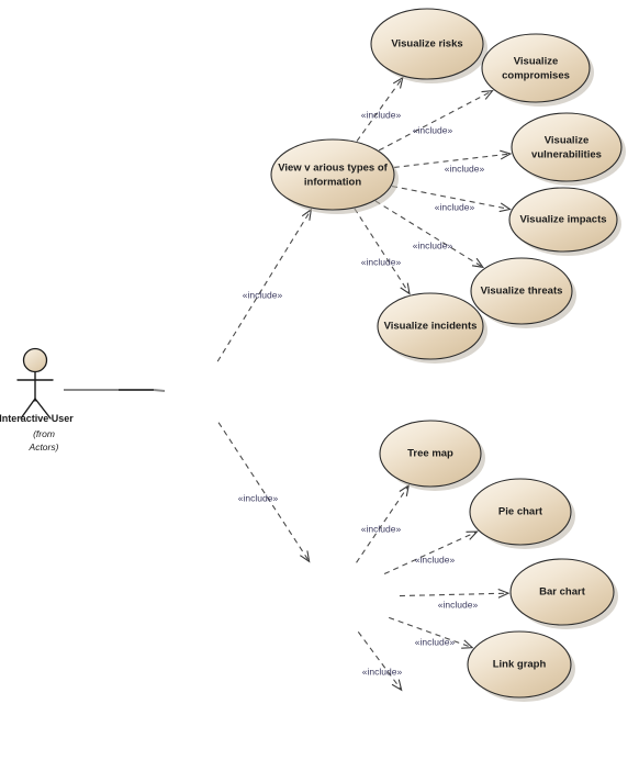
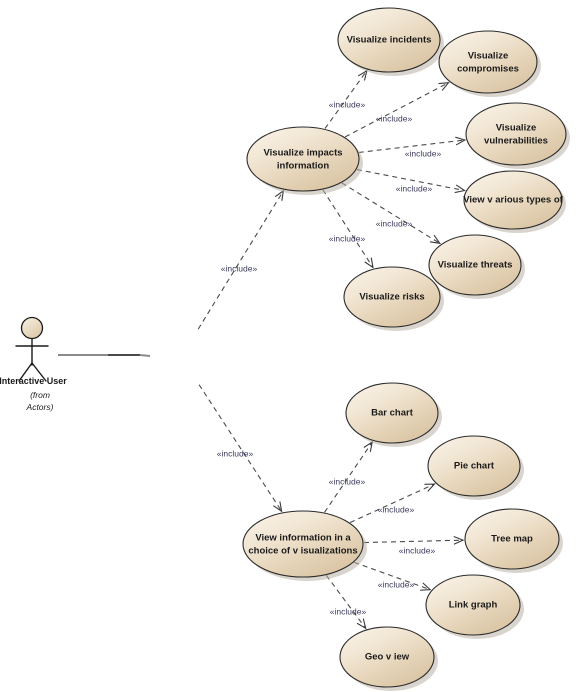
- View v arious types of
+ Visualize impacts
  information
- Visualize risks
+ Visualize incidents
  Visualize
  compromises
  Visualize
  vulnerabilities
- Visualize impacts
+ View v arious types of
  Visualize threats
- Visualize incidents
+ Visualize risks
+ View information in a
+ choice of v isualizations
- Tree map
+ Bar chart
  Pie chart
- Bar chart
+ Tree map
  Link graph
+ Geo v iew
  «include»
  «include»
  «include»
  «include»
  «include»
  «include»
  «include»
  «include»
  «include»
  «include»
  «include»
  «include»
  «include»
  Interactive User
  (from
  Actors)
